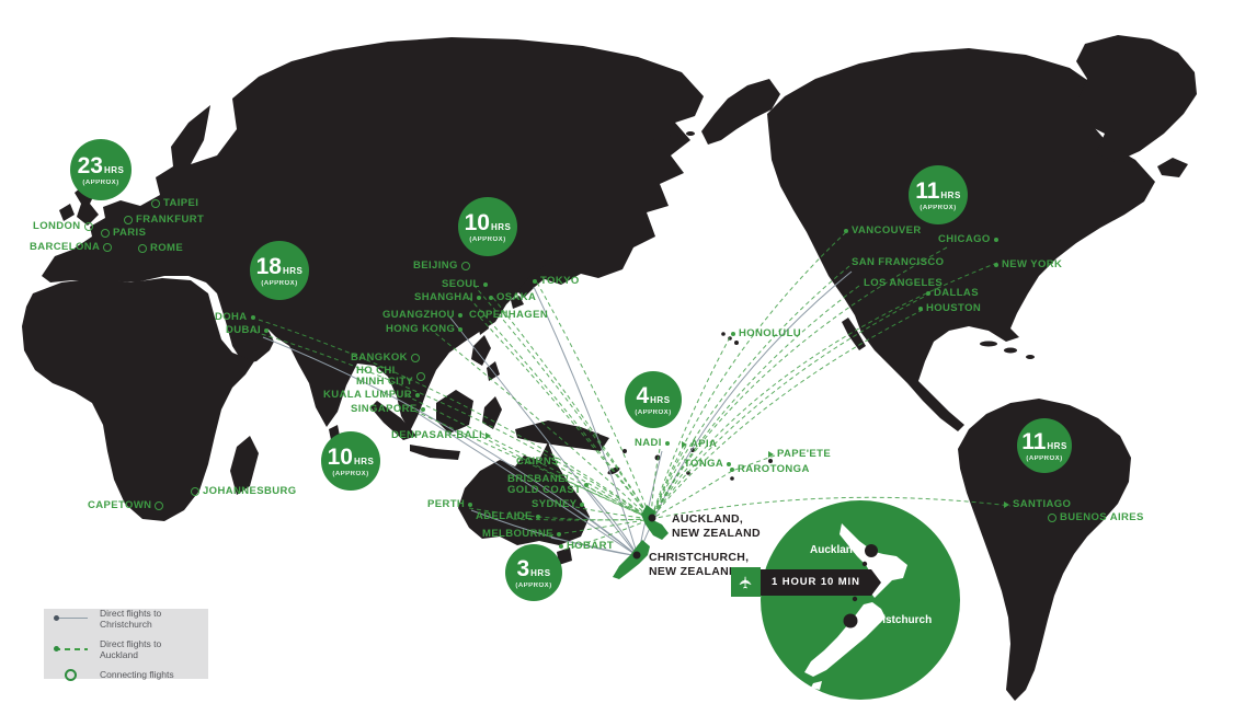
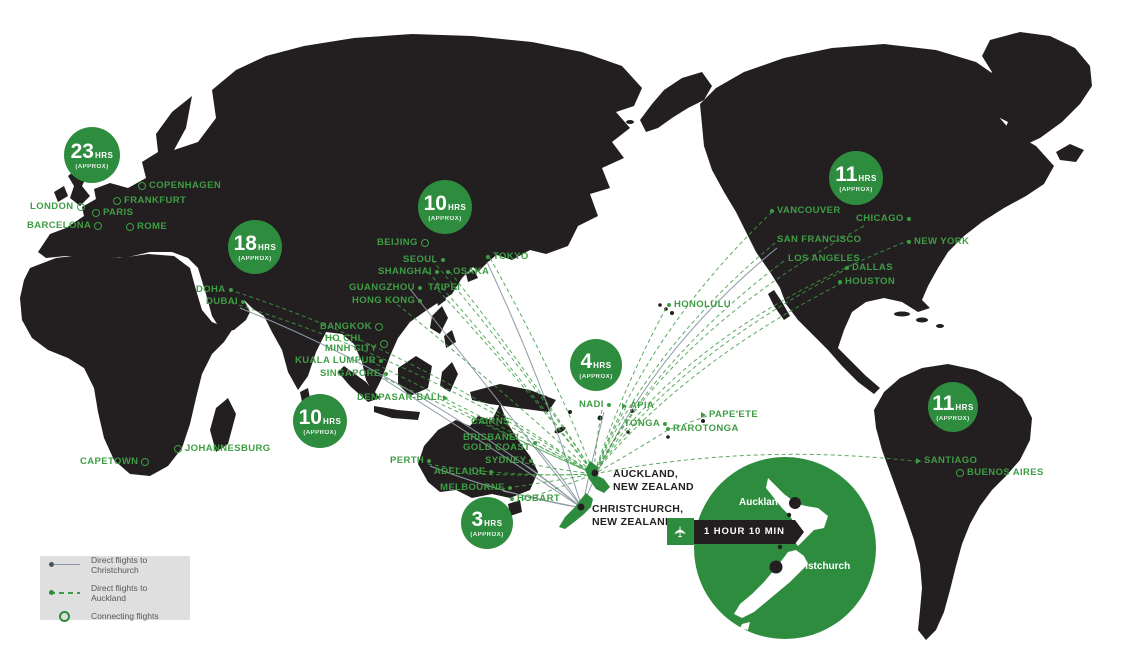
  23
  HRS
  18
  HRS
  10
  HRS
  10
  HRS
  4
  HRS
  3
  HRS
  11
  HRS
  11
  HRS
  LONDON
  PARIS
  BARCELONA
  ROME
  FRANKFURT
- TAIPEI
+ COPENHAGEN
  DOHA
  DUBAI
  BEIJING
  SEOUL
  TOKYO
  SHANGHAI
  OSAKA
  GUANGZHOU
- COPENHAGEN
+ TAIPEI
  HONG KONG
  BANGKOK
  HO CHI
  MINH CITY
  KUALA LUMPUR
  SINGAPORE
  DENPASAR-BALI
  CAIRNS
  BRISBANE/
  GOLD COAST
  PERTH
  SYDNEY
  ADELAIDE
  MELBOURNE
  HOBART
  JOHANNESBURG
  CAPETOWN
  HONOLULU
  NADI
  APIA
  TONGA
  PAPE'ETE
  RAROTONGA
  VANCOUVER
  CHICAGO
  SAN FRANCISCO
  NEW YORK
  LOS ANGELES
  DALLAS
  HOUSTON
  SANTIAGO
  BUENOS AIRES
  AUCKLAND,
  NEW ZEALAND
  CHRISTCHURCH,
  NEW ZEALAN
  Auckland
  Christchurch
  1 HOUR 10 MIN
  Direct flights to Christchurch
  Direct flights to Auckland
  Connecting flights
